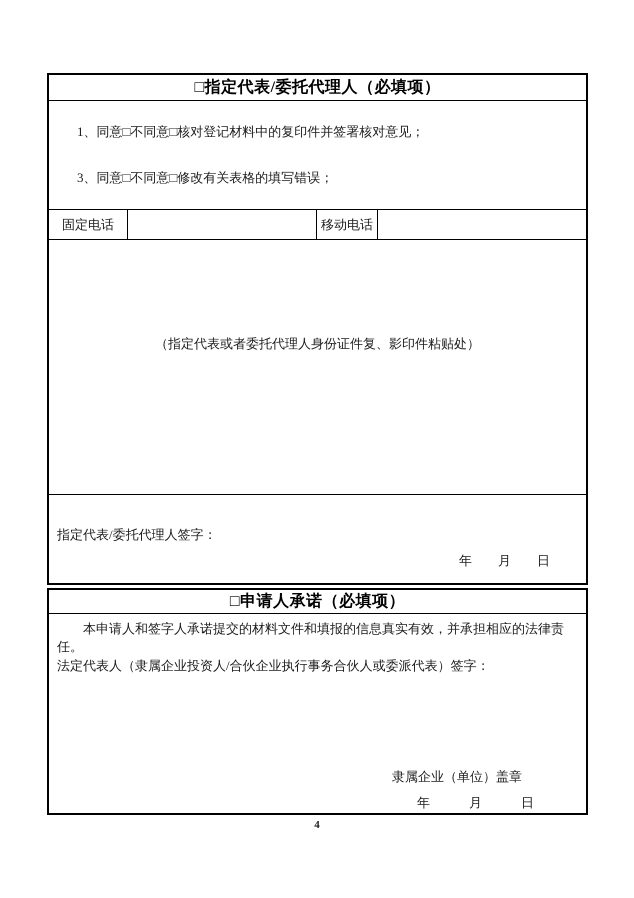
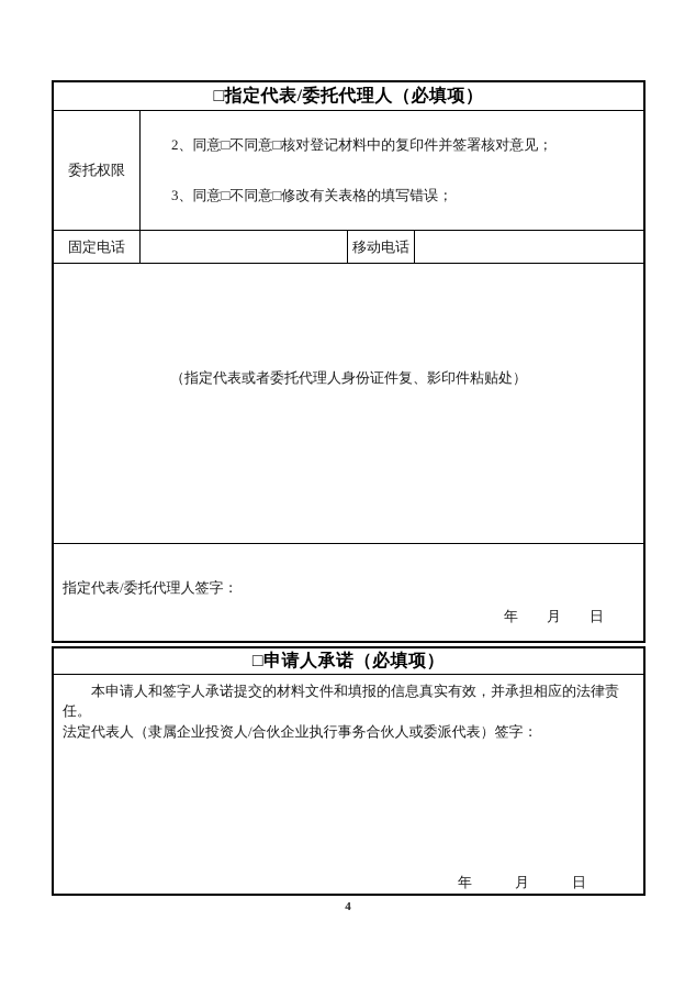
  □指定代表/委托代理人（必填项）
+ 委托权限
- 1、同意□不同意□核对登记材料中的复印件并签署核对意见；
+ 2、同意□不同意□核对登记材料中的复印件并签署核对意见；
  3、同意□不同意□修改有关表格的填写错误；
  固定电话
  移动电话
  （指定代表或者委托代理人身份证件复、影印件粘贴处）
  指定代表/委托代理人签字：
  年 月 日
  □申请人承诺（必填项）
  本申请人和签字人承诺提交的材料文件和填报的信息真实有效，并承担相应的法律责任。
  法定代表人（隶属企业投资人/合伙企业执行事务合伙人或委派代表）签字：
- 隶属企业（单位）盖章
  年 月 日
  4
